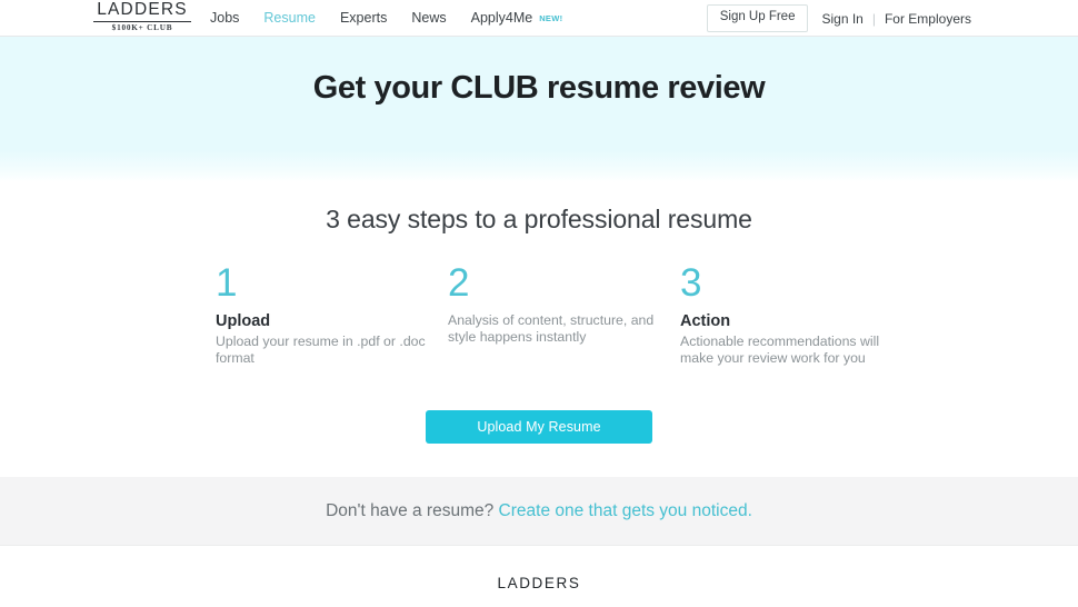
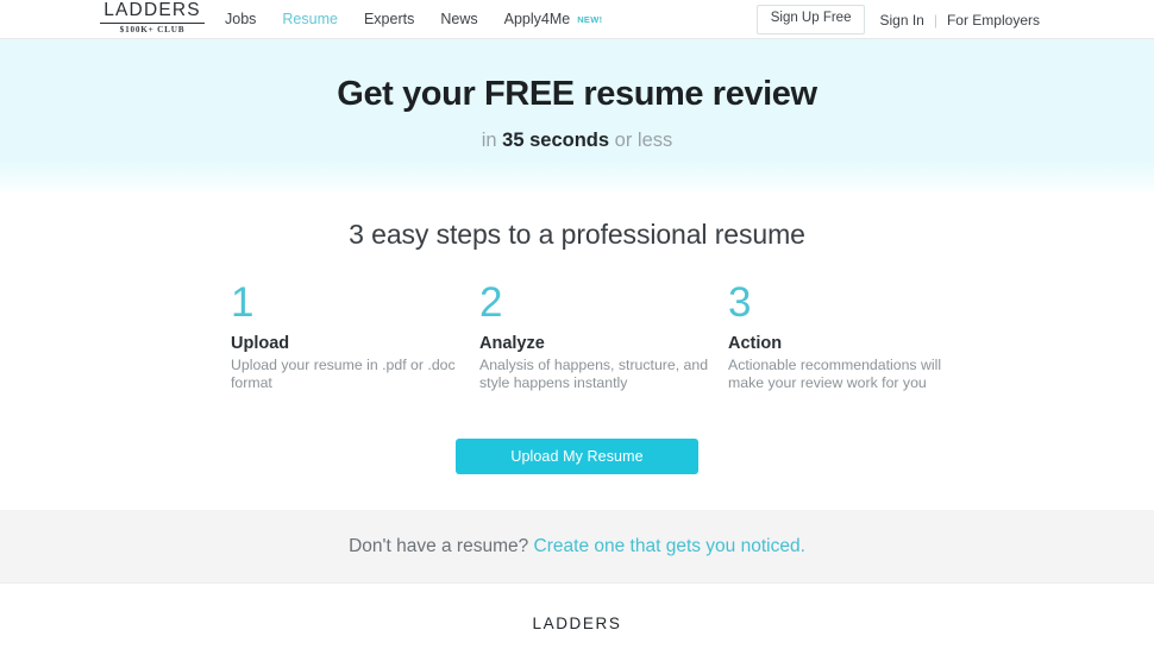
  LADDERS
  $100K+ CLUB
  Jobs
  Resume
  Experts
  News
  Apply4Me
  NEW!
  Sign Up Free
  Sign In
  |
  For Employers
- Get your CLUB resume review
+ Get your FREE resume review
+ in 35 seconds or less
  3 easy steps to a professional resume
  1
  Upload
  Upload your resume in .pdf or .doc format
  2
+ Analyze
- Analysis of content, structure, and style happens instantly
+ Analysis of happens, structure, and style happens instantly
  3
  Action
  Actionable recommendations will make your review work for you
  Upload My Resume
  Don't have a resume? Create one that gets you noticed.
  LADDERS
